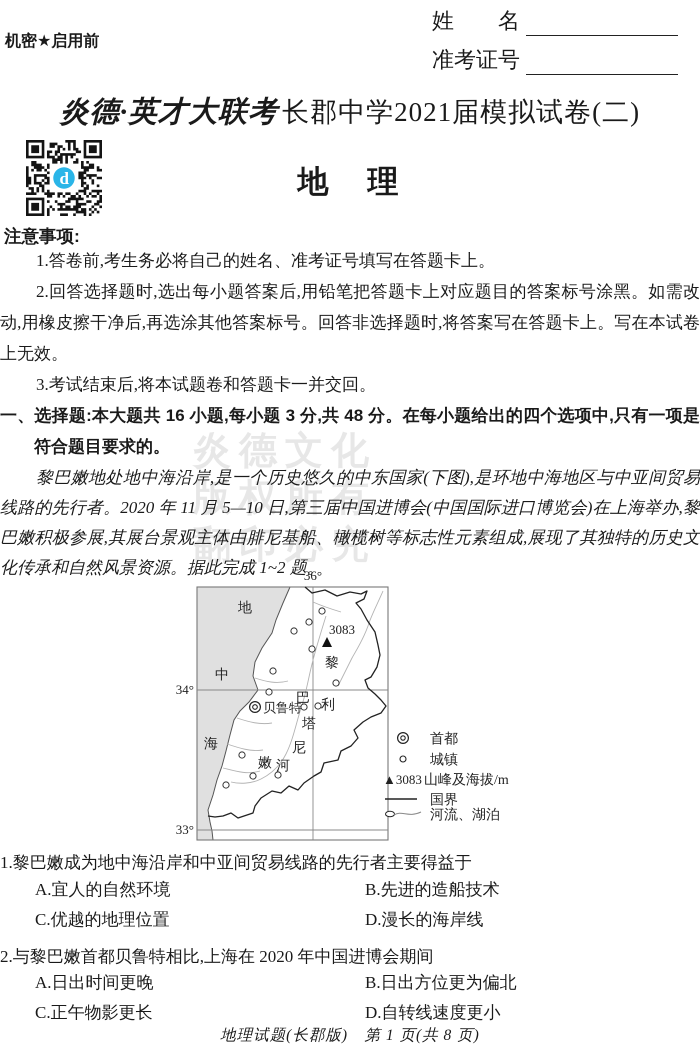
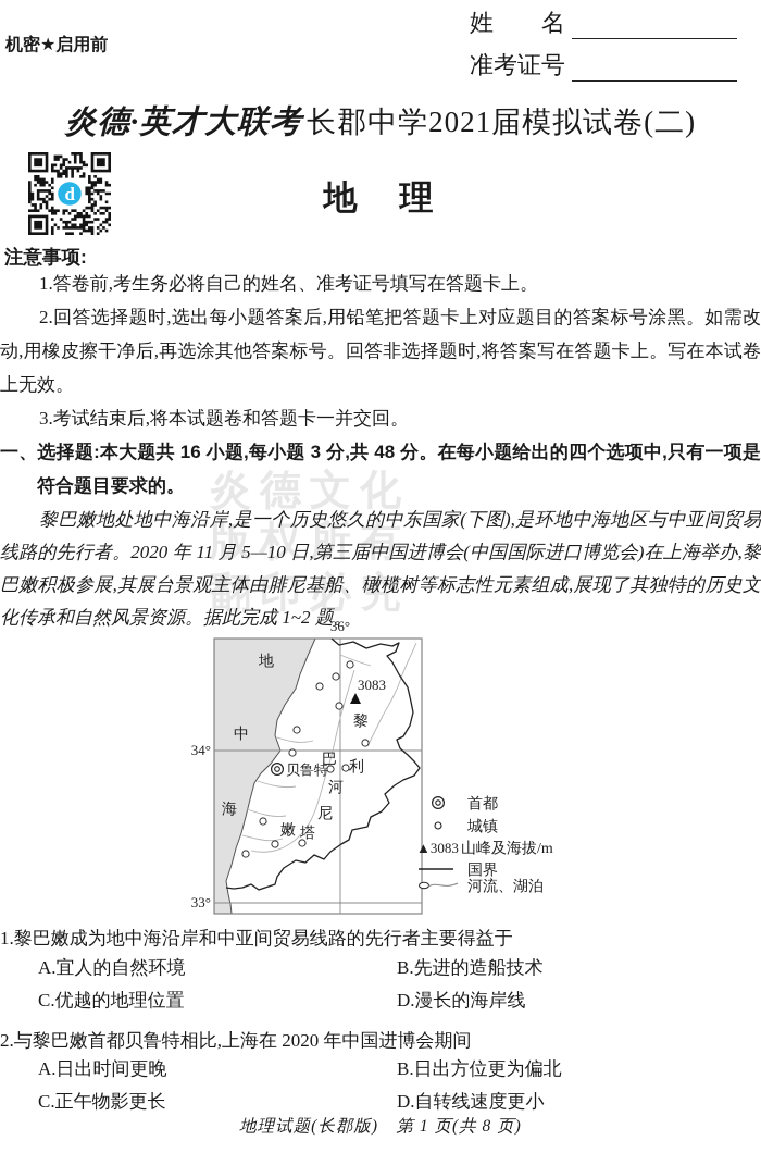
  炎德文化
  版权所有
  翻印必究
  机密★启用前
  姓 名
  准考证号
  炎德·英才大联考 长郡中学2021届模拟试卷(二)
  d
  地 理
  注意事项:
  1.答卷前,考生务必将自己的姓名、准考证号填写在答题卡上。
  2.回答选择题时,选出每小题答案后,用铅笔把答题卡上对应题目的答案标号涂黑。如需改动,用橡皮擦干净后,再选涂其他答案标号。回答非选择题时,将答案写在答题卡上。写在本试卷上无效。
  3.考试结束后,将本试题卷和答题卡一并交回。
  一、选择题:本大题共 16 小题,每小题 3 分,共 48 分。在每小题给出的四个选项中,只有一项是符合题目要求的。
  黎巴嫩地处地中海沿岸,是一个历史悠久的中东国家(下图),是环地中海地区与中亚间贸易线路的先行者。2020 年 11 月 5—10 日,第三届中国进博会(中国国际进口博览会)在上海举办,黎巴嫩积极参展,其展台景观主体由腓尼基船、橄榄树等标志性元素组成,展现了其独特的历史文化传承和自然风景资源。据此完成 1~2 题。
  36°
  34°
  33°
  贝鲁特
  3083
  地
  中
  海
  黎
  巴
  嫩
  利
- 塔
+ 河
  尼
- 河
+ 塔
  首都
  城镇
  ▲3083
  山峰及海拔/m
  国界
  河流、湖泊
  1.黎巴嫩成为地中海沿岸和中亚间贸易线路的先行者主要得益于
  A.宜人的自然环境
  B.先进的造船技术
  C.优越的地理位置
  D.漫长的海岸线
  2.与黎巴嫩首都贝鲁特相比,上海在 2020 年中国进博会期间
  A.日出时间更晚
  B.日出方位更为偏北
  C.正午物影更长
  D.自转线速度更小
  地理试题(长郡版) 第 1 页(共 8 页)
